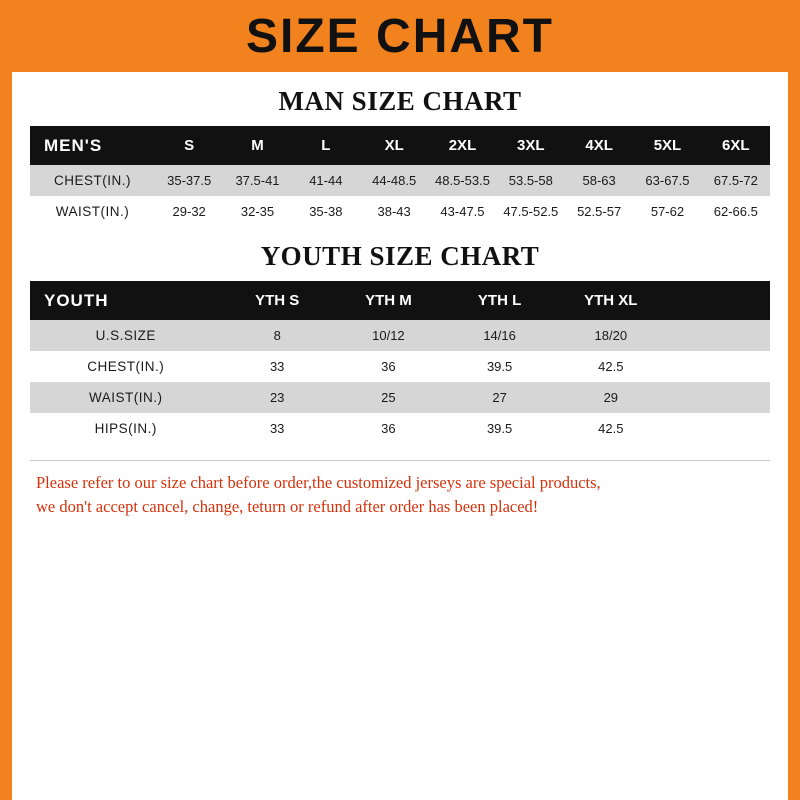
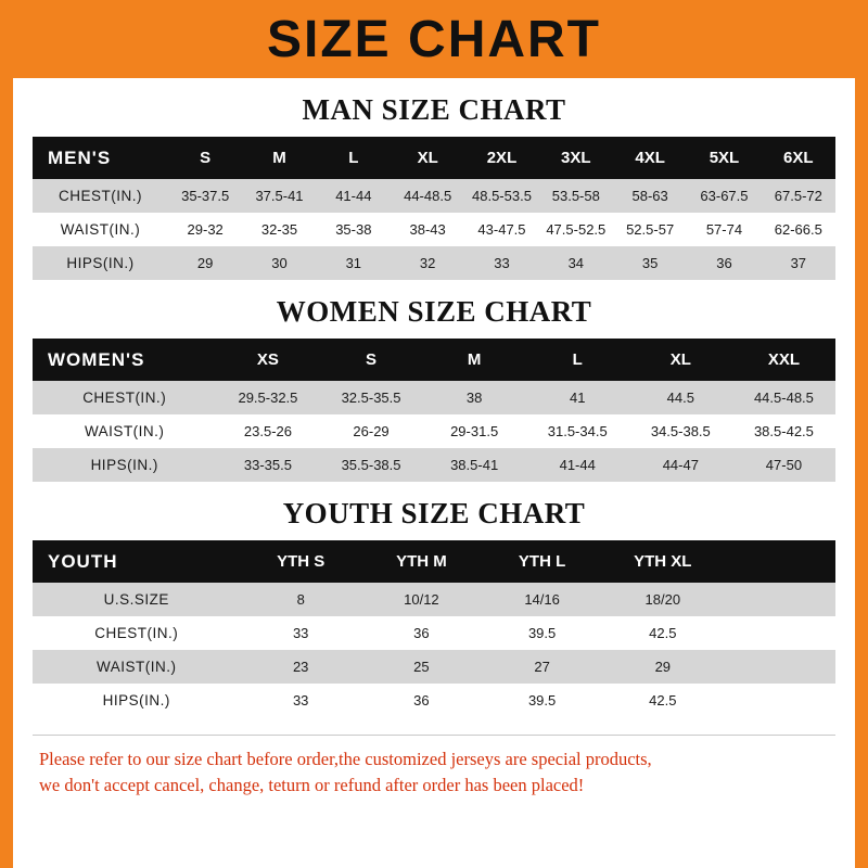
  SIZE CHART
  MAN SIZE CHART
  MEN'S	S	M	L	XL	2XL	3XL	4XL	5XL	6XL
  CHEST(IN.)	35-37.5	37.5-41	41-44	44-48.5	48.5-53.5	53.5-58	58-63	63-67.5	67.5-72
- WAIST(IN.)	29-32	32-35	35-38	38-43	43-47.5	47.5-52.5	52.5-57	57-62	62-66.5
+ WAIST(IN.)	29-32	32-35	35-38	38-43	43-47.5	47.5-52.5	52.5-57	57-74	62-66.5
+ HIPS(IN.)	29	30	31	32	33	34	35	36	37
+ WOMEN SIZE CHART
+ WOMEN'S	XS	S	M	L	XL	XXL
+ CHEST(IN.)	29.5-32.5	32.5-35.5	38	41	44.5	44.5-48.5
+ WAIST(IN.)	23.5-26	26-29	29-31.5	31.5-34.5	34.5-38.5	38.5-42.5
+ HIPS(IN.)	33-35.5	35.5-38.5	38.5-41	41-44	44-47	47-50
  YOUTH SIZE CHART
  YOUTH	YTH S	YTH M	YTH L	YTH XL
  U.S.SIZE	8	10/12	14/16	18/20
  CHEST(IN.)	33	36	39.5	42.5
  WAIST(IN.)	23	25	27	29
  HIPS(IN.)	33	36	39.5	42.5
  Please refer to our size chart before order,the customized jerseys are special products,
  we don't accept cancel, change, teturn or refund after order has been placed!
